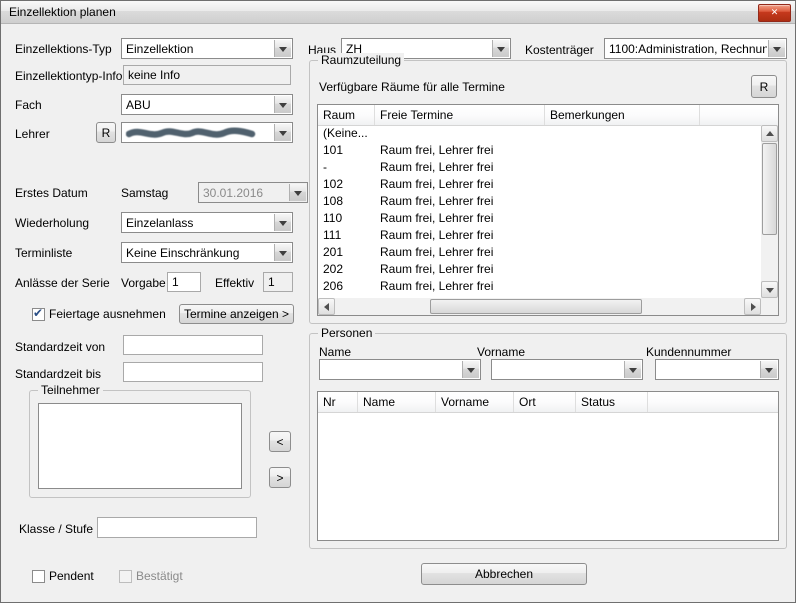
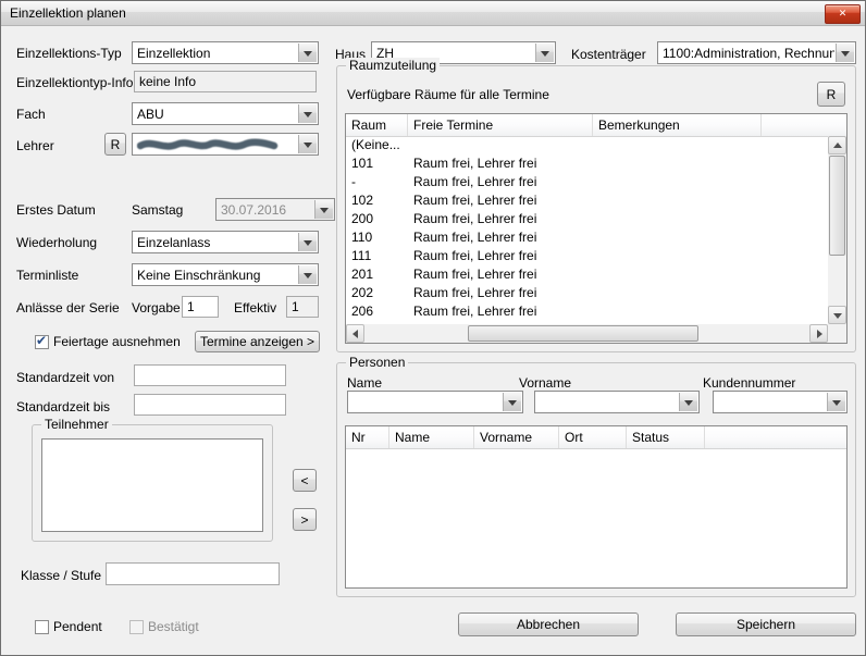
  Einzellektion planen
  ✕
  Einzellektions-Typ
  Einzellektion
  Einzellektiontyp-Info
  keine Info
  Fach
  ABU
  Lehrer
  R
  Erstes Datum
  Samstag
- 30.01.2016
+ 30.07.2016
  Wiederholung
  Einzelanlass
  Terminliste
  Keine Einschränkung
  Anlässe der Serie
  Vorgabe
  1
  Effektiv
  1
  Feiertage ausnehmen
  Termine anzeigen >
  Standardzeit von
  Standardzeit bis
  Teilnehmer
  <
  >
  Klasse / Stufe
  Pendent
  Bestätigt
  Haus
  ZH
  Kostenträger
  1100:Administration, Rechnun
  Raumzuteilung
  Verfügbare Räume für alle Termine
  R
  Raum
  Freie Termine
  Bemerkungen
  (Keine...
  101
  Raum frei, Lehrer frei
  -
  Raum frei, Lehrer frei
  102
  Raum frei, Lehrer frei
- 108
+ 200
  Raum frei, Lehrer frei
  110
  Raum frei, Lehrer frei
  111
  Raum frei, Lehrer frei
  201
  Raum frei, Lehrer frei
  202
  Raum frei, Lehrer frei
  206
  Raum frei, Lehrer frei
  Personen
  Name
  Vorname
  Kundennummer
  Nr
  Name
  Vorname
  Ort
  Status
  Abbrechen
+ Speichern
